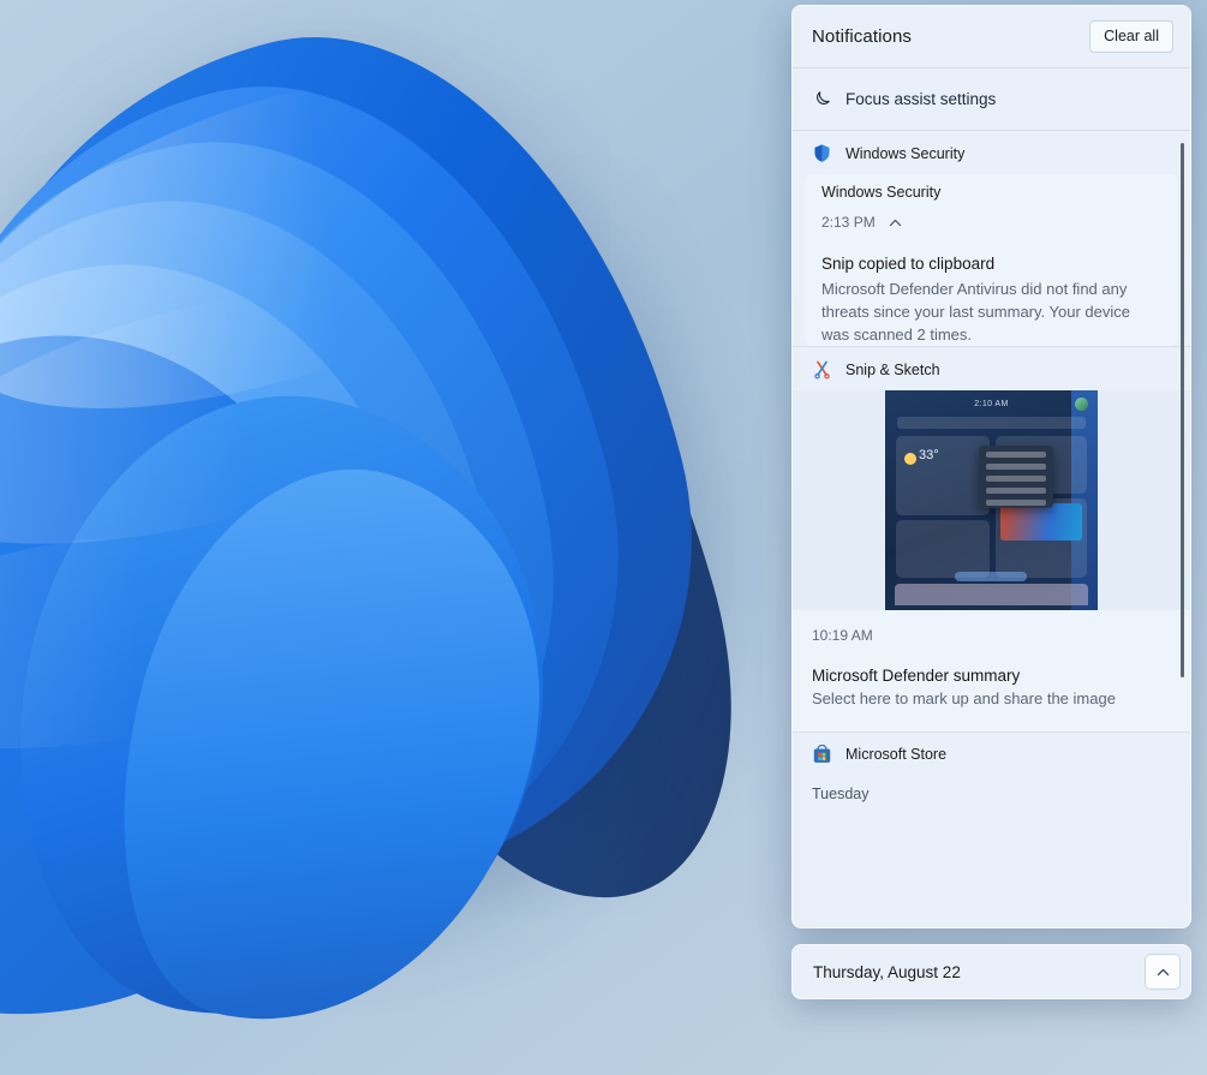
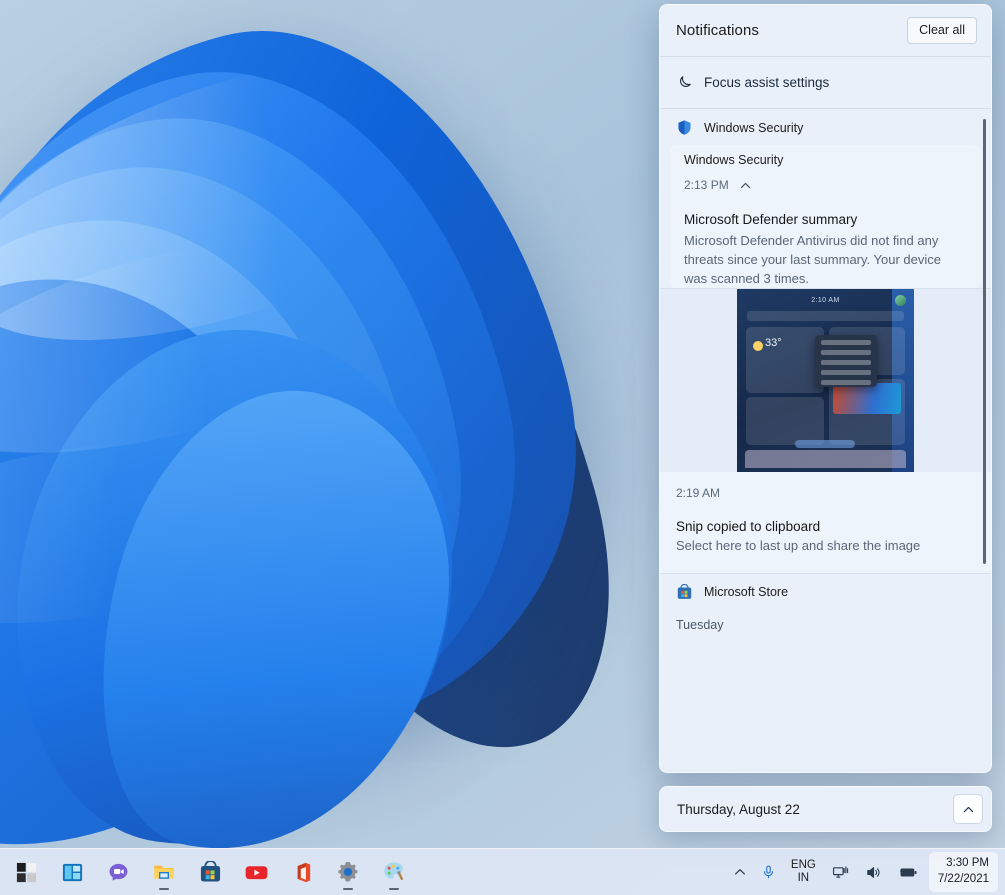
  Notifications
  Clear all
  Focus assist settings
  Windows Security
  Windows Security
  2:13 PM
- Snip copied to clipboard
+ Microsoft Defender summary
- Microsoft Defender Antivirus did not find any threats since your last summary. Your device was scanned 2 times.
+ Microsoft Defender Antivirus did not find any threats since your last summary. Your device was scanned 3 times.
- Snip & Sketch
  33°
- 10:19 AM
+ 2:19 AM
- Microsoft Defender summary
+ Snip copied to clipboard
- Select here to mark up and share the image
+ Select here to last up and share the image
  Microsoft Store
  Tuesday
  Thursday, August 22
+ ENG
+ IN
+ 3:30 PM
+ 7/22/2021
